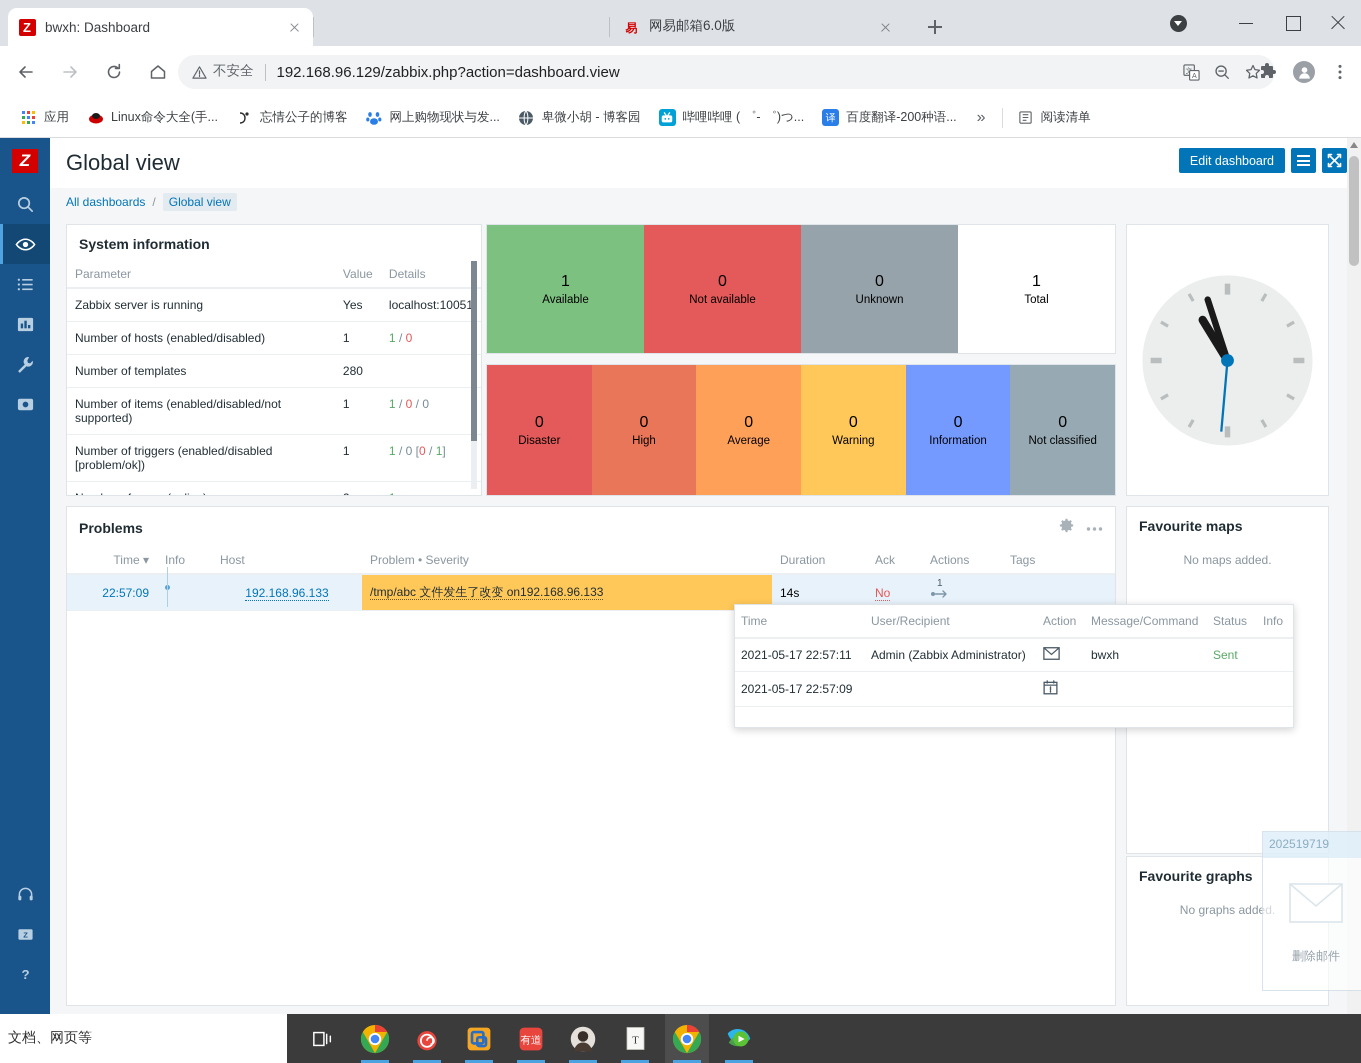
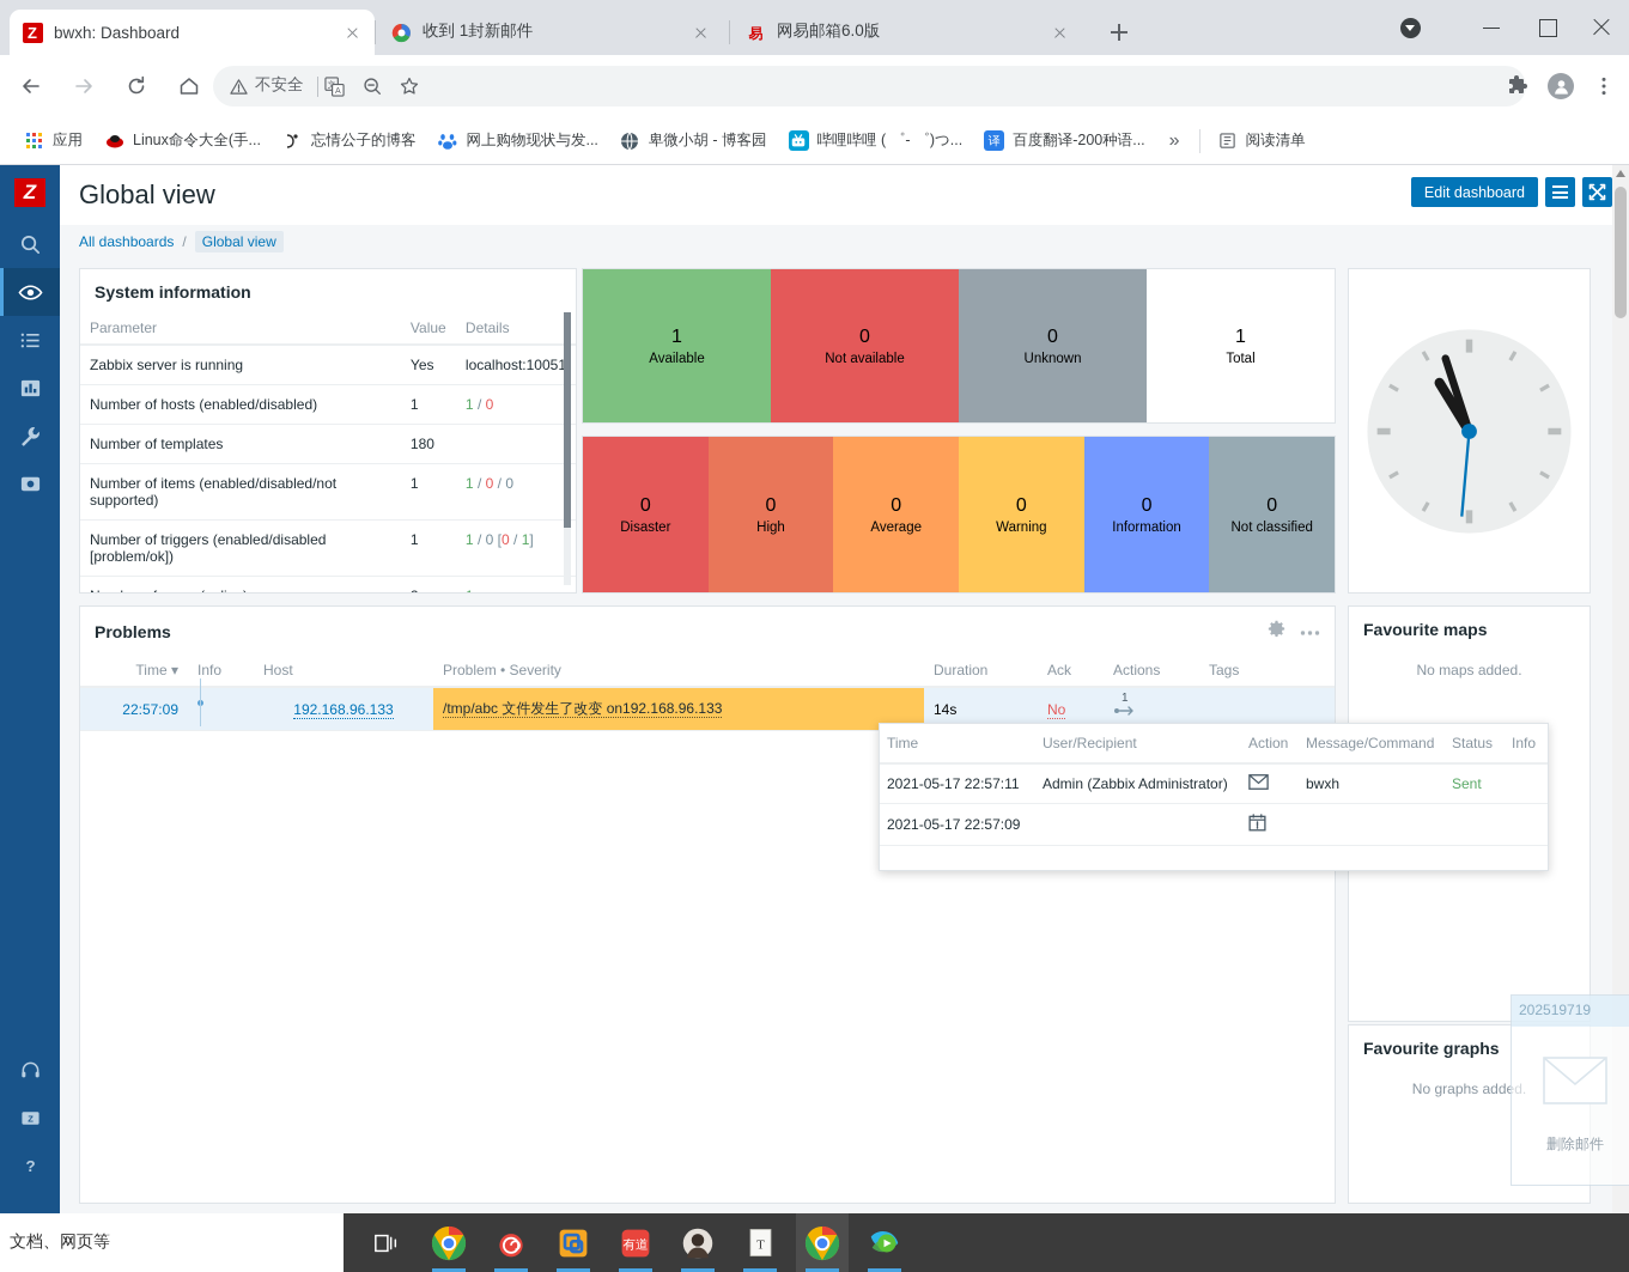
  Z
  bwxh: Dashboard
+ 收到 1封新邮件
  易
  网易邮箱6.0版
  不安全
- 192.168.96.129/zabbix.php?action=dashboard.view
  A
  应用
  Linux命令大全(手...
  忘情公子的博客
  网上购物现状与发...
  卑微小胡 - 博客园
  哔哩哔哩 ( ゜- ゜)つ...
  译
  百度翻译-200种语...
  »
  阅读清单
  Z
  Z
  ?
  Global view
  Edit dashboard
  All dashboards
  /
  Global view
  System information
  Parameter	Value	Details
  Zabbix server is running	Yes	localhost:10051
  Number of hosts (enabled/disabled)	1	1 / 0
- Number of templates	280
+ Number of templates	180
  Number of items (enabled/disabled/not supported)	1	1 / 0 / 0
  Number of triggers (enabled/disabled [problem/ok])	1	1 / 0 [0 / 1]
  1
  Available
  0
  Not available
  0
  Unknown
  1
  Total
  0
  Disaster
  0
  High
  0
  Average
  0
  Warning
  0
  Information
  0
  Not classified
  Problems
  Time ▾	Info	Host	Problem • Severity	Duration	Ack	Actions	Tags
  22:57:09		192.168.96.133	/tmp/abc 文件发生了改变 on192.168.96.133	14s	No	1
  Favourite maps
  No maps added.
  Favourite graphs
  No graphs added.
  Time	User/Recipient	Action	Message/Command	Status	Info
  2021-05-17 22:57:11	Admin (Zabbix Administrator)		bwxh	Sent
  2021-05-17 22:57:09
  202519719
  删除邮件
  文档、网页等
  有道
  T
